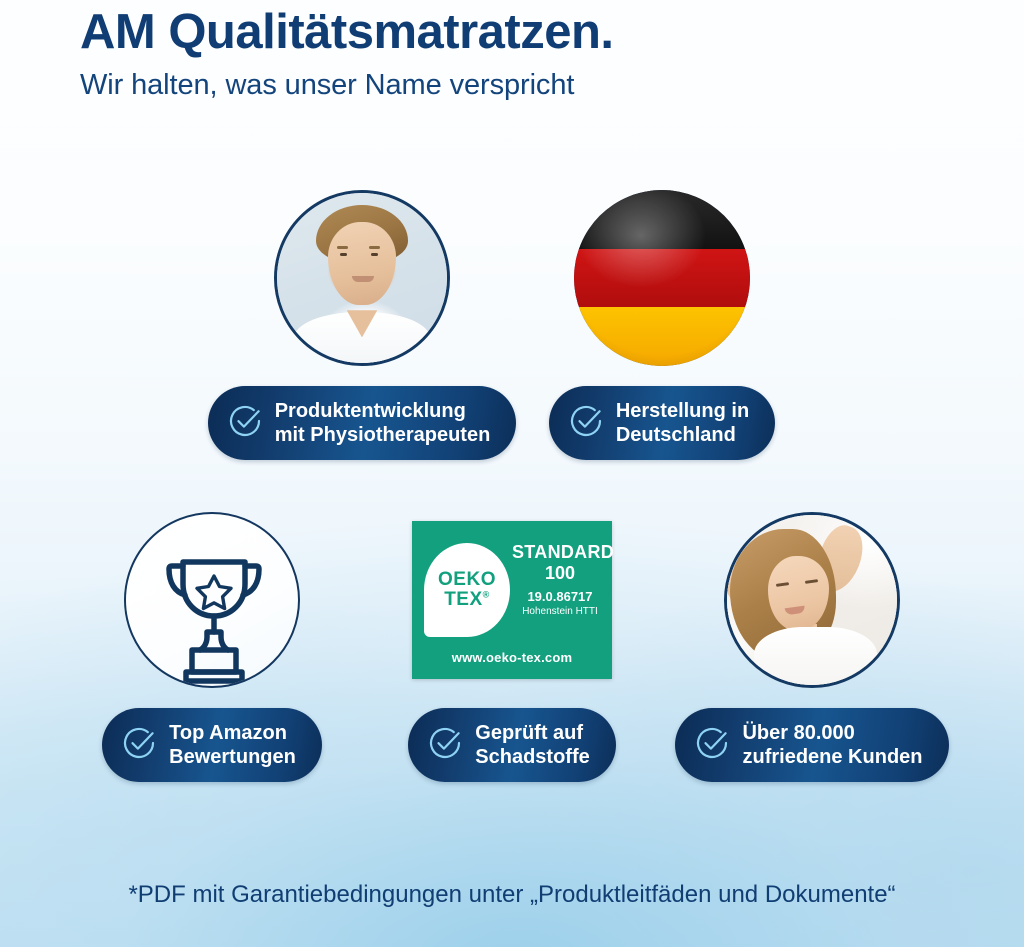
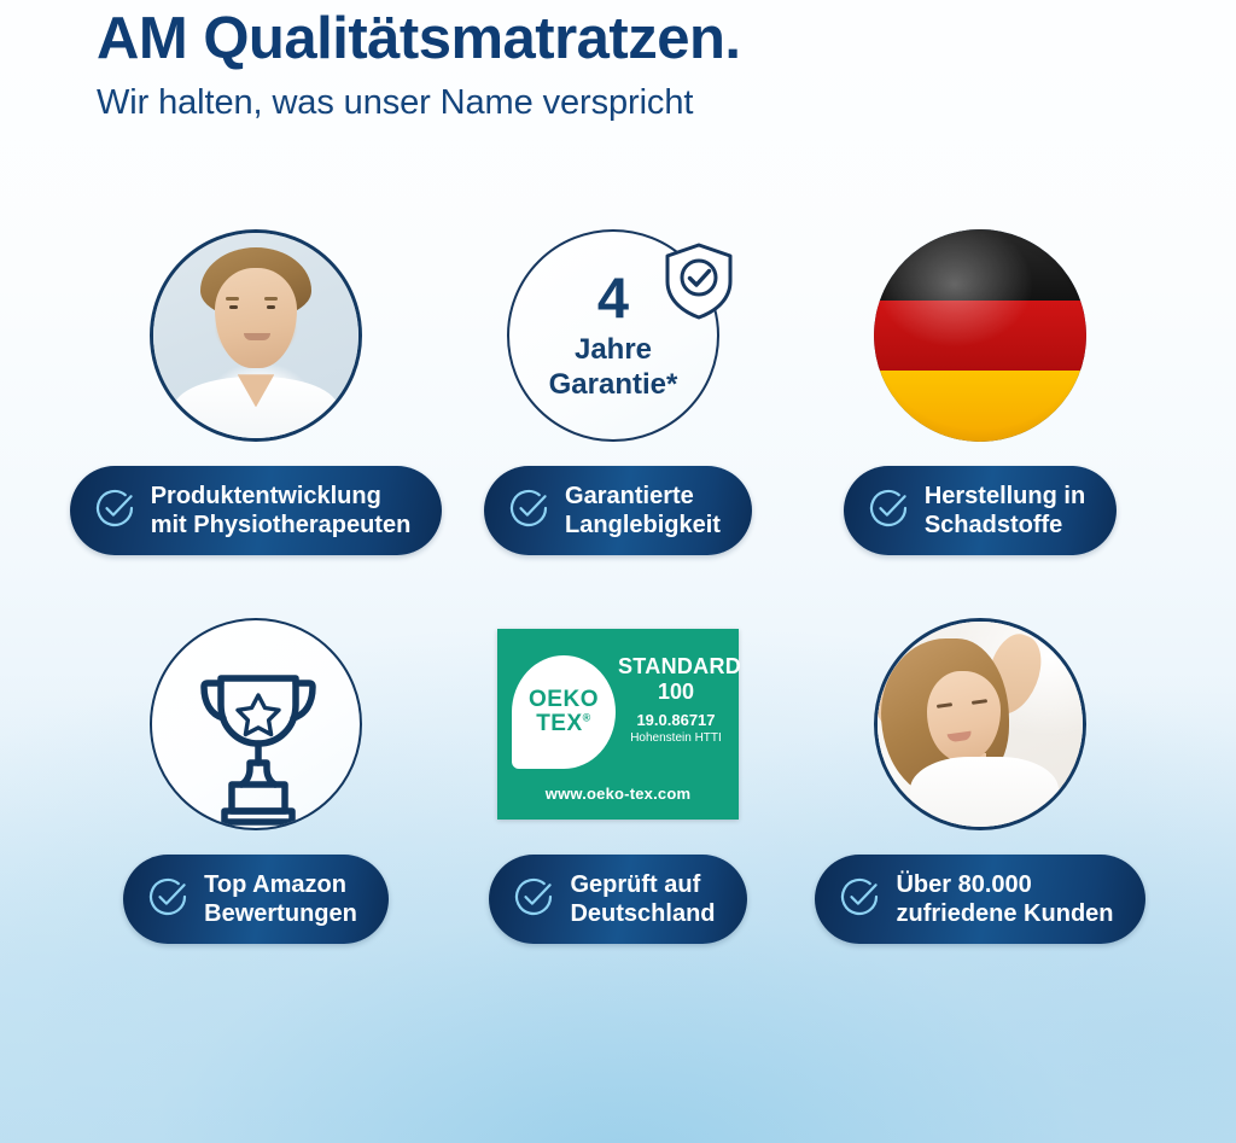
  AM Qualitätsmatratzen.
  Wir halten, was unser Name verspricht
  Produktentwicklung
  mit Physiotherapeuten
+ 4
+ Jahre
+ Garantie*
+ Garantierte
+ Langlebigkeit
  Herstellung in
- Deutschland
+ Schadstoffe
  Top Amazon
  Bewertungen
  OEKO
  TEX®
  STANDARD
  100
  19.0.86717
  Hohenstein HTTI
  www.oeko-tex.com
  Geprüft auf
- Schadstoffe
+ Deutschland
  Über 80.000
  zufriedene Kunden
- *PDF mit Garantiebedingungen unter „Produktleitfäden und Dokumente“
